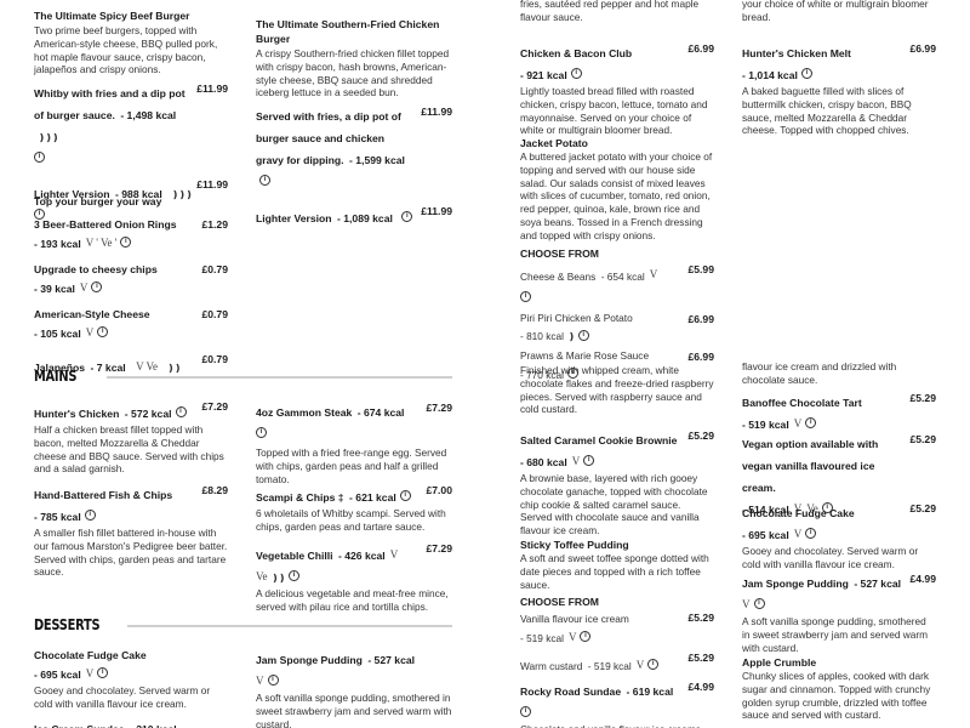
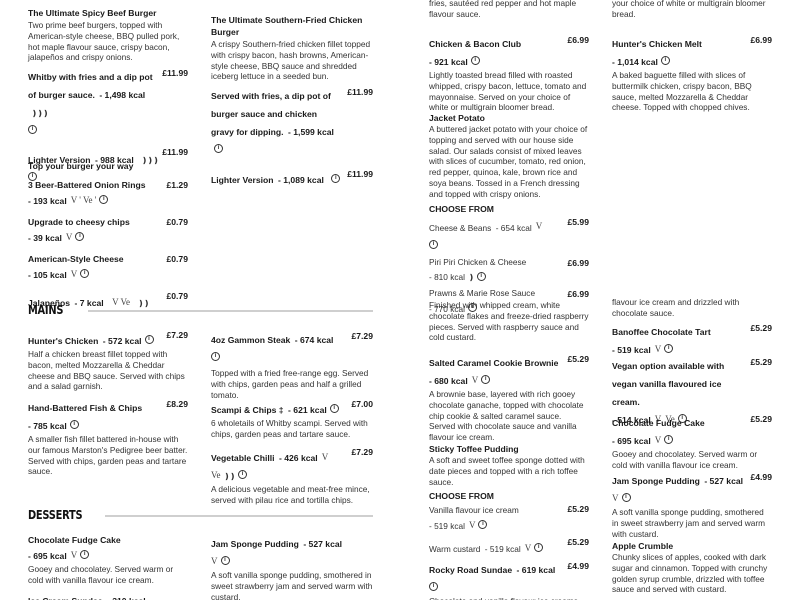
  The Ultimate Spicy Beef Burger
  Two prime beef burgers, topped with American-style cheese, BBQ pulled pork, hot maple flavour sauce, crispy bacon, jalapeños and crispy onions.
  Whitby with fries and a dip pot of burger sauce. - 1,498 kcal ❫❫❫
  £11.99
  Lighter Version - 988 kcal ❫❫❫
  £11.99
  Top your burger your way
  3 Beer-Battered Onion Rings
  £1.29
  - 193 kcal V ' Ve '
  Upgrade to cheesy chips
  £0.79
  - 39 kcal V
  American-Style Cheese
  £0.79
  - 105 kcal V
  Jalapeños - 7 kcal V Ve ❫❫
  £0.79
  MAINS
  Hunter's Chicken - 572 kcal
  £7.29
  Half a chicken breast fillet topped with bacon, melted Mozzarella & Cheddar cheese and BBQ sauce. Served with chips and a salad garnish.
  Hand-Battered Fish & Chips
  £8.29
  - 785 kcal
  A smaller fish fillet battered in-house with our famous Marston's Pedigree beer batter. Served with chips, garden peas and tartare sauce.
  DESSERTS
  Chocolate Fudge Cake
  - 695 kcal V
  Gooey and chocolatey. Served warm or cold with vanilla flavour ice cream.
  The Ultimate Southern-Fried Chicken Burger
  A crispy Southern-fried chicken fillet topped with crispy bacon, hash browns, American-style cheese, BBQ sauce and shredded iceberg lettuce in a seeded bun.
  Served with fries, a dip pot of burger sauce and chicken gravy for dipping. - 1,599 kcal
  £11.99
  Lighter Version - 1,089 kcal
  £11.99
  4oz Gammon Steak - 674 kcal
  £7.29
  Topped with a fried free-range egg. Served with chips, garden peas and half a grilled tomato.
  Scampi & Chips ‡ - 621 kcal
  £7.00
  6 wholetails of Whitby scampi. Served with chips, garden peas and tartare sauce.
  Vegetable Chilli - 426 kcal V
  £7.29
  Ve ❫❫
  A delicious vegetable and meat-free mince, served with pilau rice and tortilla chips.
  Jam Sponge Pudding - 527 kcal
  A soft vanilla sponge pudding, smothered in sweet strawberry jam and served warm with custard.
  fries, sautéed red pepper and hot maple flavour sauce.
  Chicken & Bacon Club
  £6.99
  - 921 kcal
- Lightly toasted bread filled with roasted chicken, crispy bacon, lettuce, tomato and mayonnaise. Served on your choice of white or multigrain bloomer bread.
+ Lightly toasted bread filled with roasted whipped, crispy bacon, lettuce, tomato and mayonnaise. Served on your choice of white or multigrain bloomer bread.
  Jacket Potato
  A buttered jacket potato with your choice of topping and served with our house side salad. Our salads consist of mixed leaves with slices of cucumber, tomato, red onion, red pepper, quinoa, kale, brown rice and soya beans. Tossed in a French dressing and topped with crispy onions.
  CHOOSE FROM
  Cheese & Beans - 654 kcal V
  £5.99
- Piri Piri Chicken & Potato
+ Piri Piri Chicken & Cheese
  £6.99
  - 810 kcal ❫
  Prawns & Marie Rose Sauce
  £6.99
  - 770 kcal
  Finished with whipped cream, white chocolate flakes and freeze-dried raspberry pieces. Served with raspberry sauce and cold custard.
  Salted Caramel Cookie Brownie
  £5.29
  - 680 kcal V
  A brownie base, layered with rich gooey chocolate ganache, topped with chocolate chip cookie & salted caramel sauce. Served with chocolate sauce and vanilla flavour ice cream.
  Sticky Toffee Pudding
  A soft and sweet toffee sponge dotted with date pieces and topped with a rich toffee sauce.
  CHOOSE FROM
  Vanilla flavour ice cream
  £5.29
  - 519 kcal V
  Warm custard - 519 kcal V
  £5.29
  Rocky Road Sundae - 619 kcal
  £4.99
  your choice of white or multigrain bloomer bread.
  Hunter's Chicken Melt
  £6.99
  - 1,014 kcal
  A baked baguette filled with slices of buttermilk chicken, crispy bacon, BBQ sauce, melted Mozzarella & Cheddar cheese. Topped with chopped chives.
  flavour ice cream and drizzled with chocolate sauce.
  Banoffee Chocolate Tart
  £5.29
  - 519 kcal V
  Vegan option available with vegan vanilla flavoured ice cream.
  £5.29
  - 514 kcal V Ve
  Chocolate Fudge Cake
  £5.29
  - 695 kcal V
  Gooey and chocolatey. Served warm or cold with vanilla flavour ice cream.
  Jam Sponge Pudding - 527 kcal
  £4.99
  A soft vanilla sponge pudding, smothered in sweet strawberry jam and served warm with custard.
  Apple Crumble
  Chunky slices of apples, cooked with dark sugar and cinnamon. Topped with crunchy golden syrup crumble, drizzled with toffee sauce and served with custard.
